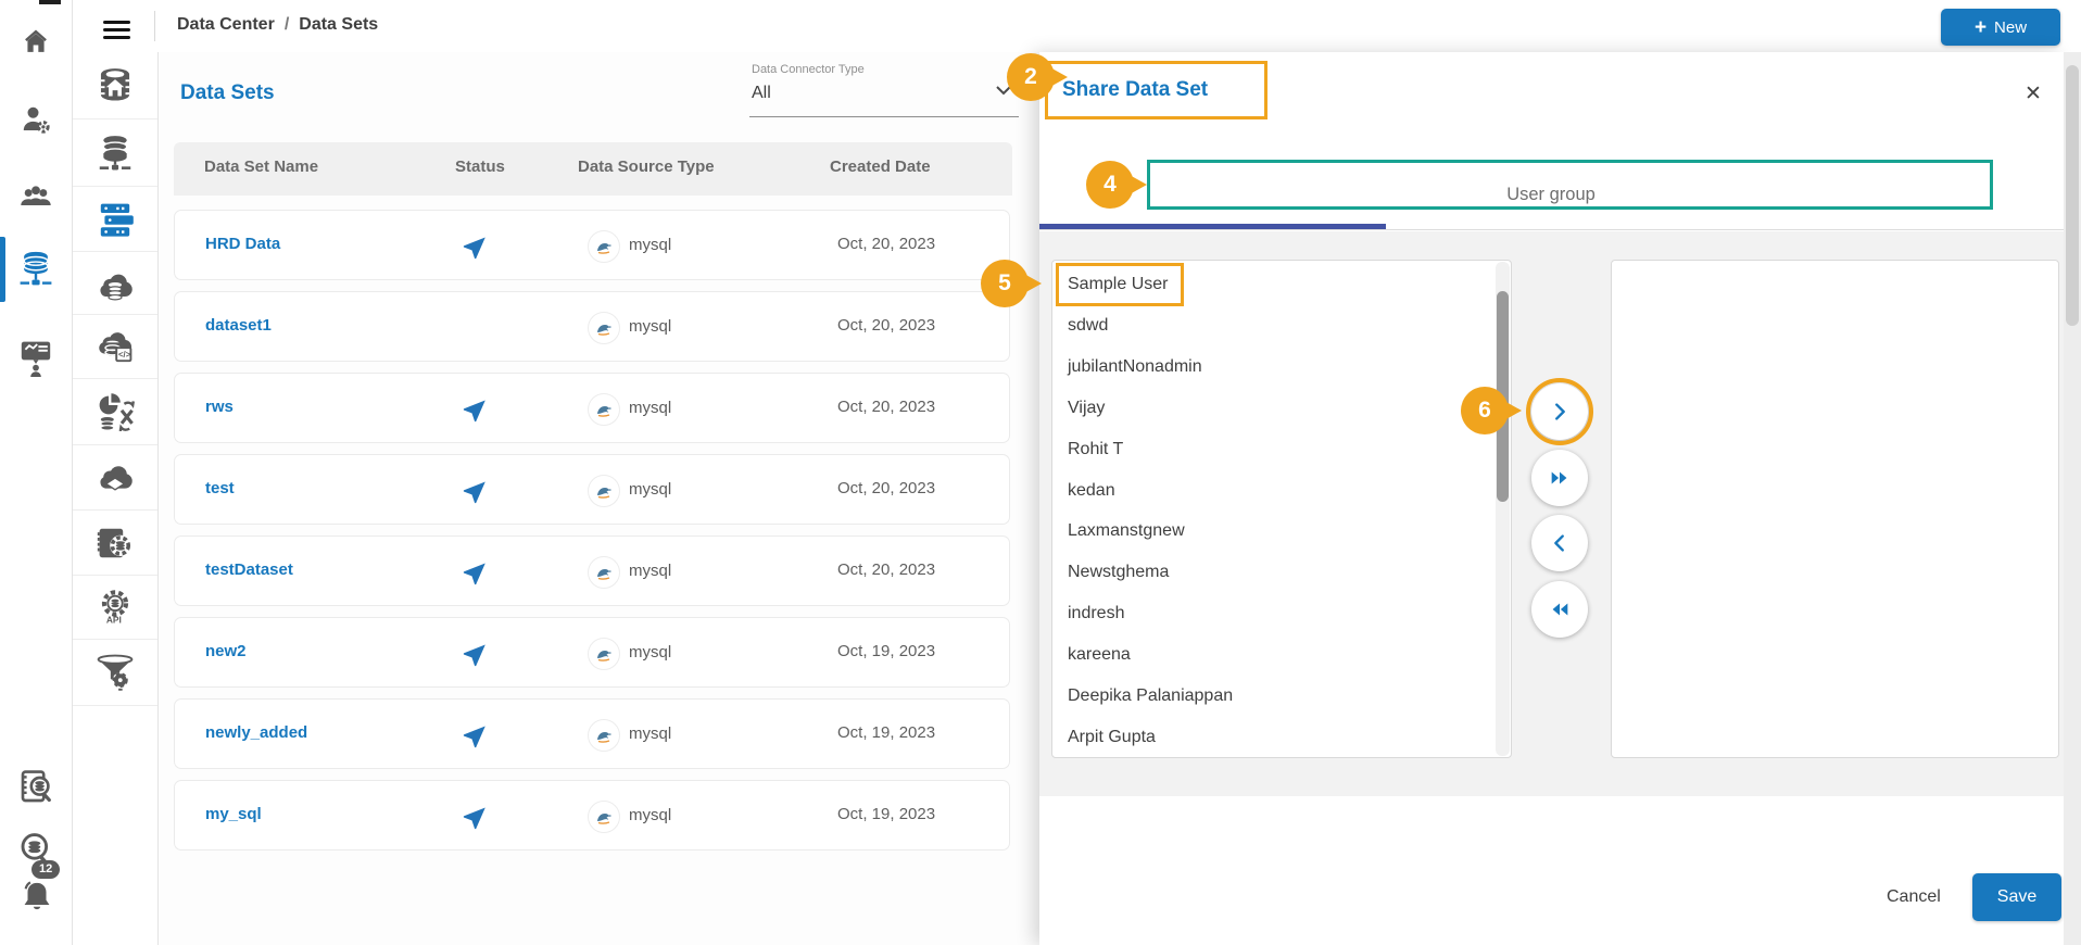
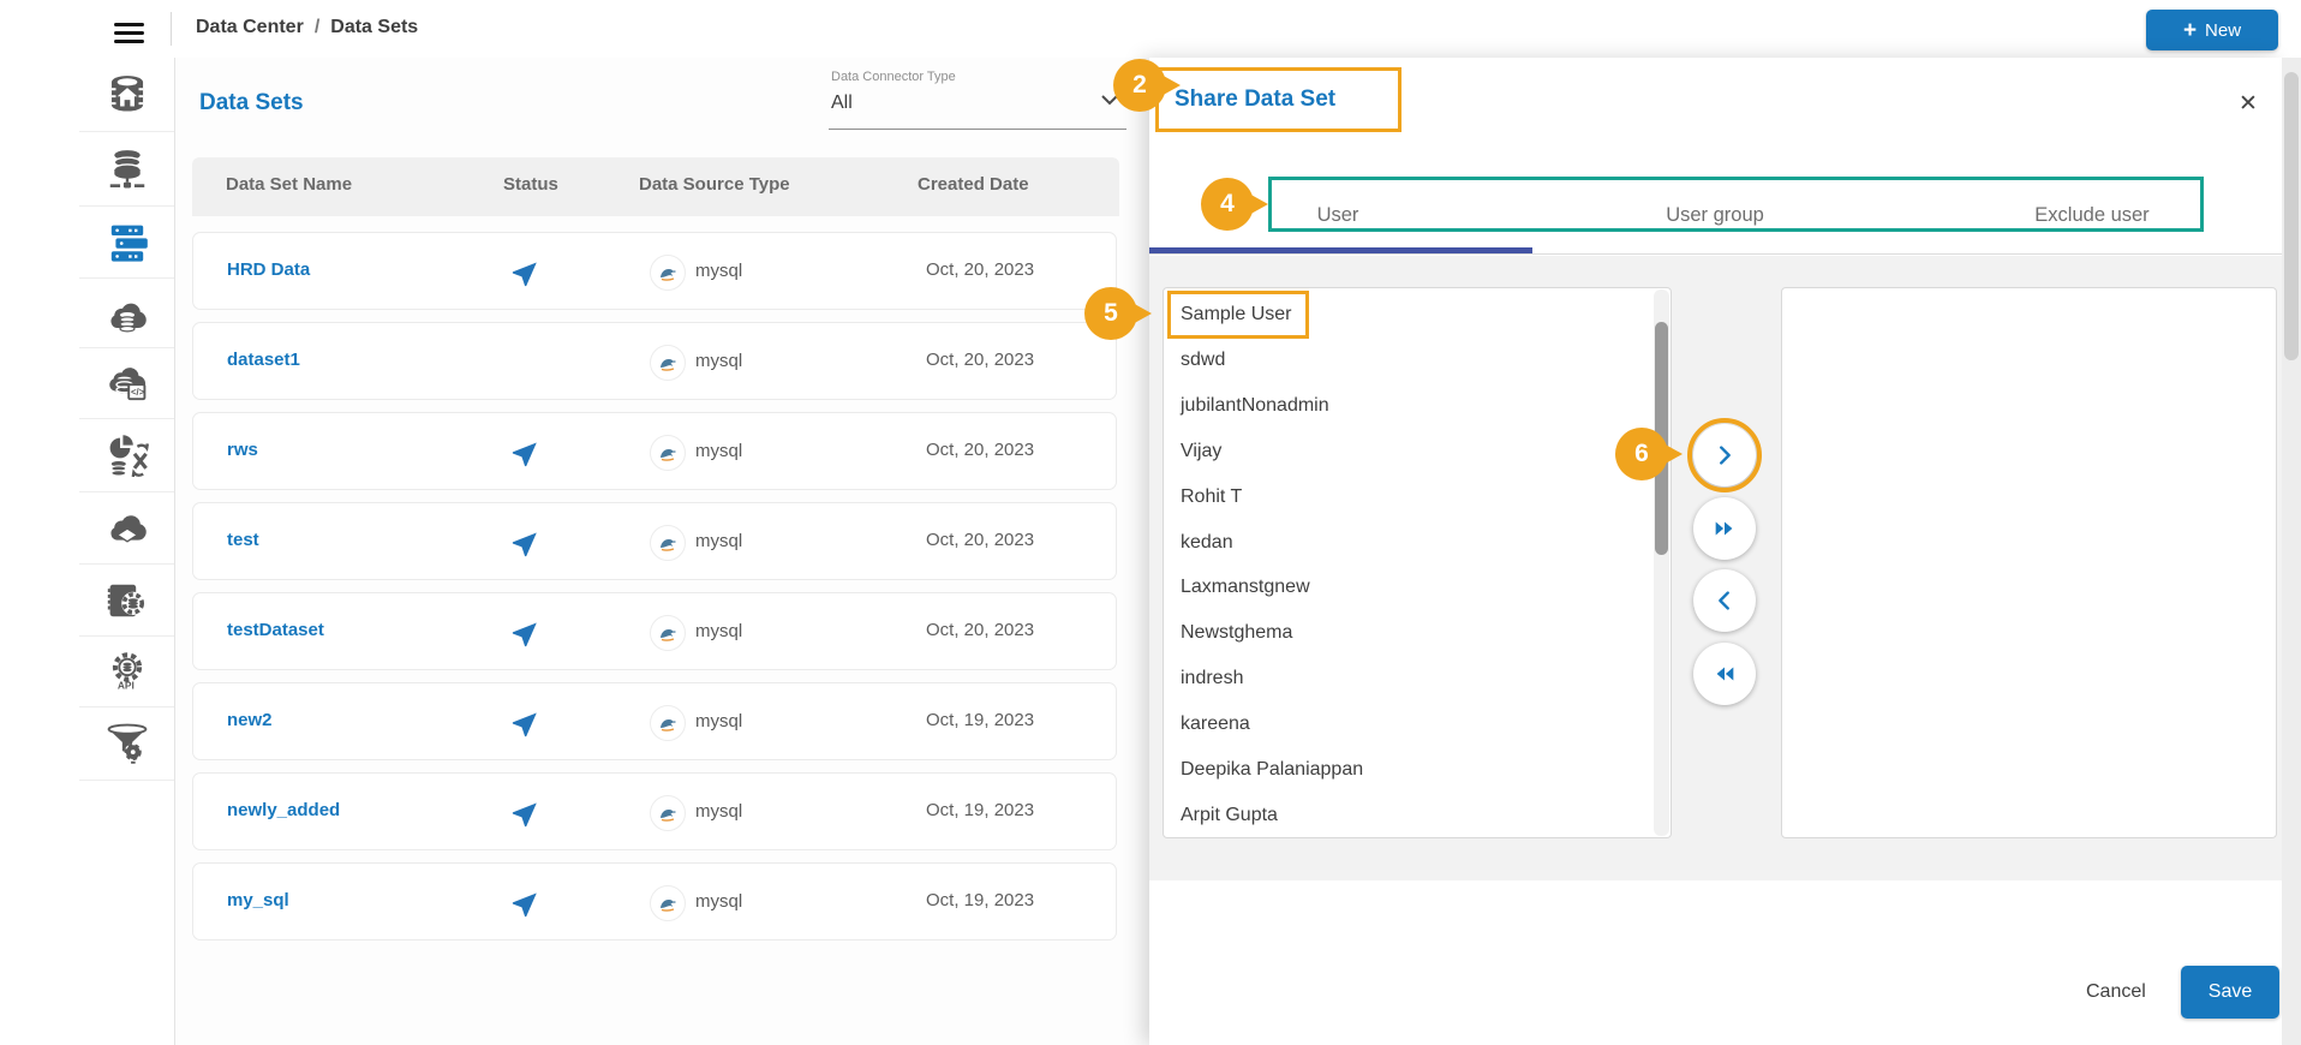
- 12
  </>
  API
  Data Center
  /
  Data Sets
  +
  New
  Data Sets
  Data Connector Type
  All
  Data Set Name
  Status
  Data Source Type
  Created Date
  HRD Data
  mysql
  Oct, 20, 2023
  dataset1
  mysql
  Oct, 20, 2023
  rws
  mysql
  Oct, 20, 2023
  test
  mysql
  Oct, 20, 2023
  testDataset
  mysql
  Oct, 20, 2023
  new2
  mysql
  Oct, 19, 2023
  newly_added
  mysql
  Oct, 19, 2023
  my_sql
  mysql
  Oct, 19, 2023
  Share Data Set
  ✕
+ User
  User group
+ Exclude user
  Sample User
  sdwd
  jubilantNonadmin
  Vijay
  Rohit T
  kedan
  Laxmanstgnew
  Newstghema
  indresh
  kareena
  Deepika Palaniappan
  Arpit Gupta
  Cancel
  Save
  2
  4
  5
  6
